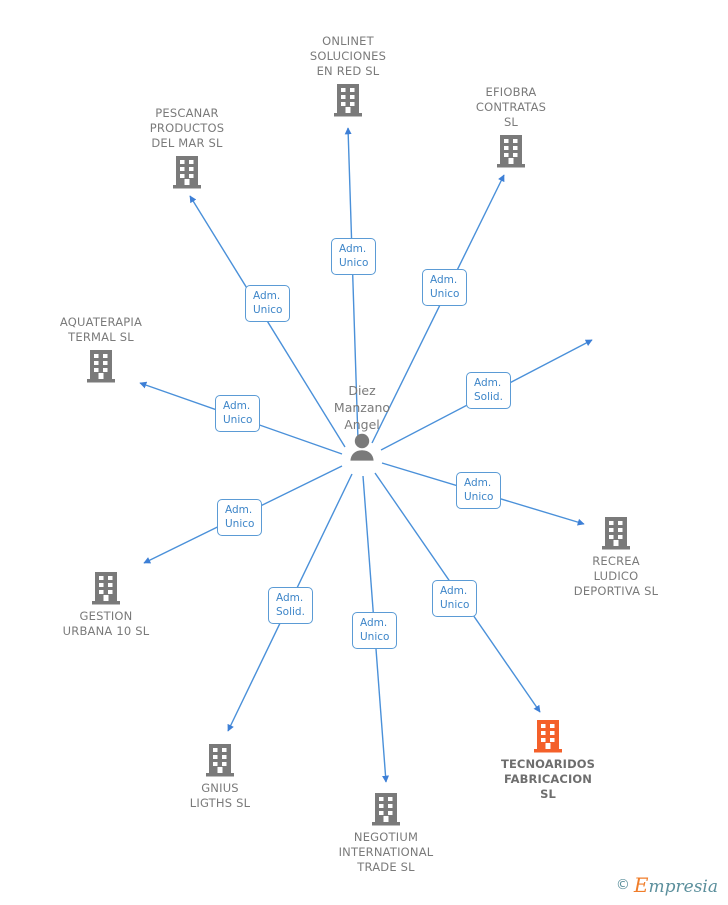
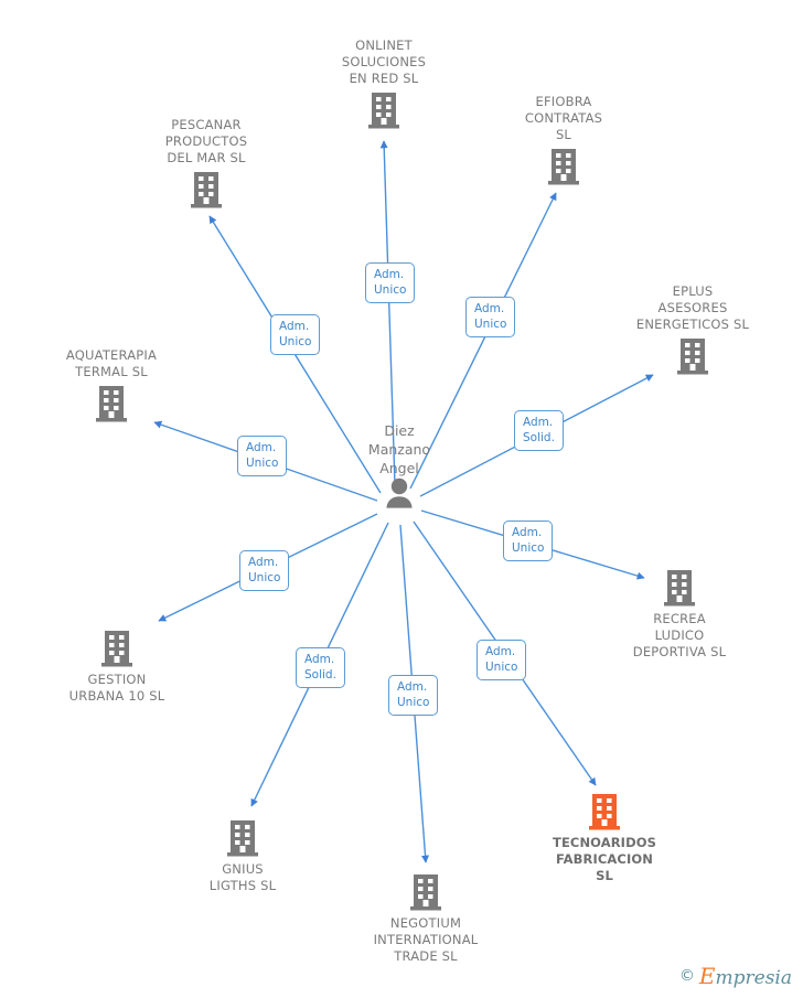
  Diez
  Manzano
  Angel
  ONLINET
  SOLUCIONES
  EN RED SL
  PESCANAR
  PRODUCTOS
  DEL MAR SL
  EFIOBRA
  CONTRATAS
  SL
+ EPLUS
+ ASESORES
+ ENERGETICOS SL
  AQUATERAPIA
  TERMAL SL
  RECREA
  LUDICO
  DEPORTIVA SL
  GESTION
  URBANA 10 SL
  GNIUS
  LIGTHS SL
  NEGOTIUM
  INTERNATIONAL
  TRADE SL
  TECNOARIDOS
  FABRICACION
  SL
  Adm.
  Unico
  Adm.
  Unico
  Adm.
  Unico
  Adm.
  Solid.
  Adm.
  Unico
  Adm.
  Unico
  Adm.
  Unico
  Adm.
  Solid.
  Adm.
  Unico
  Adm.
  Unico
  ©
  Empresia
